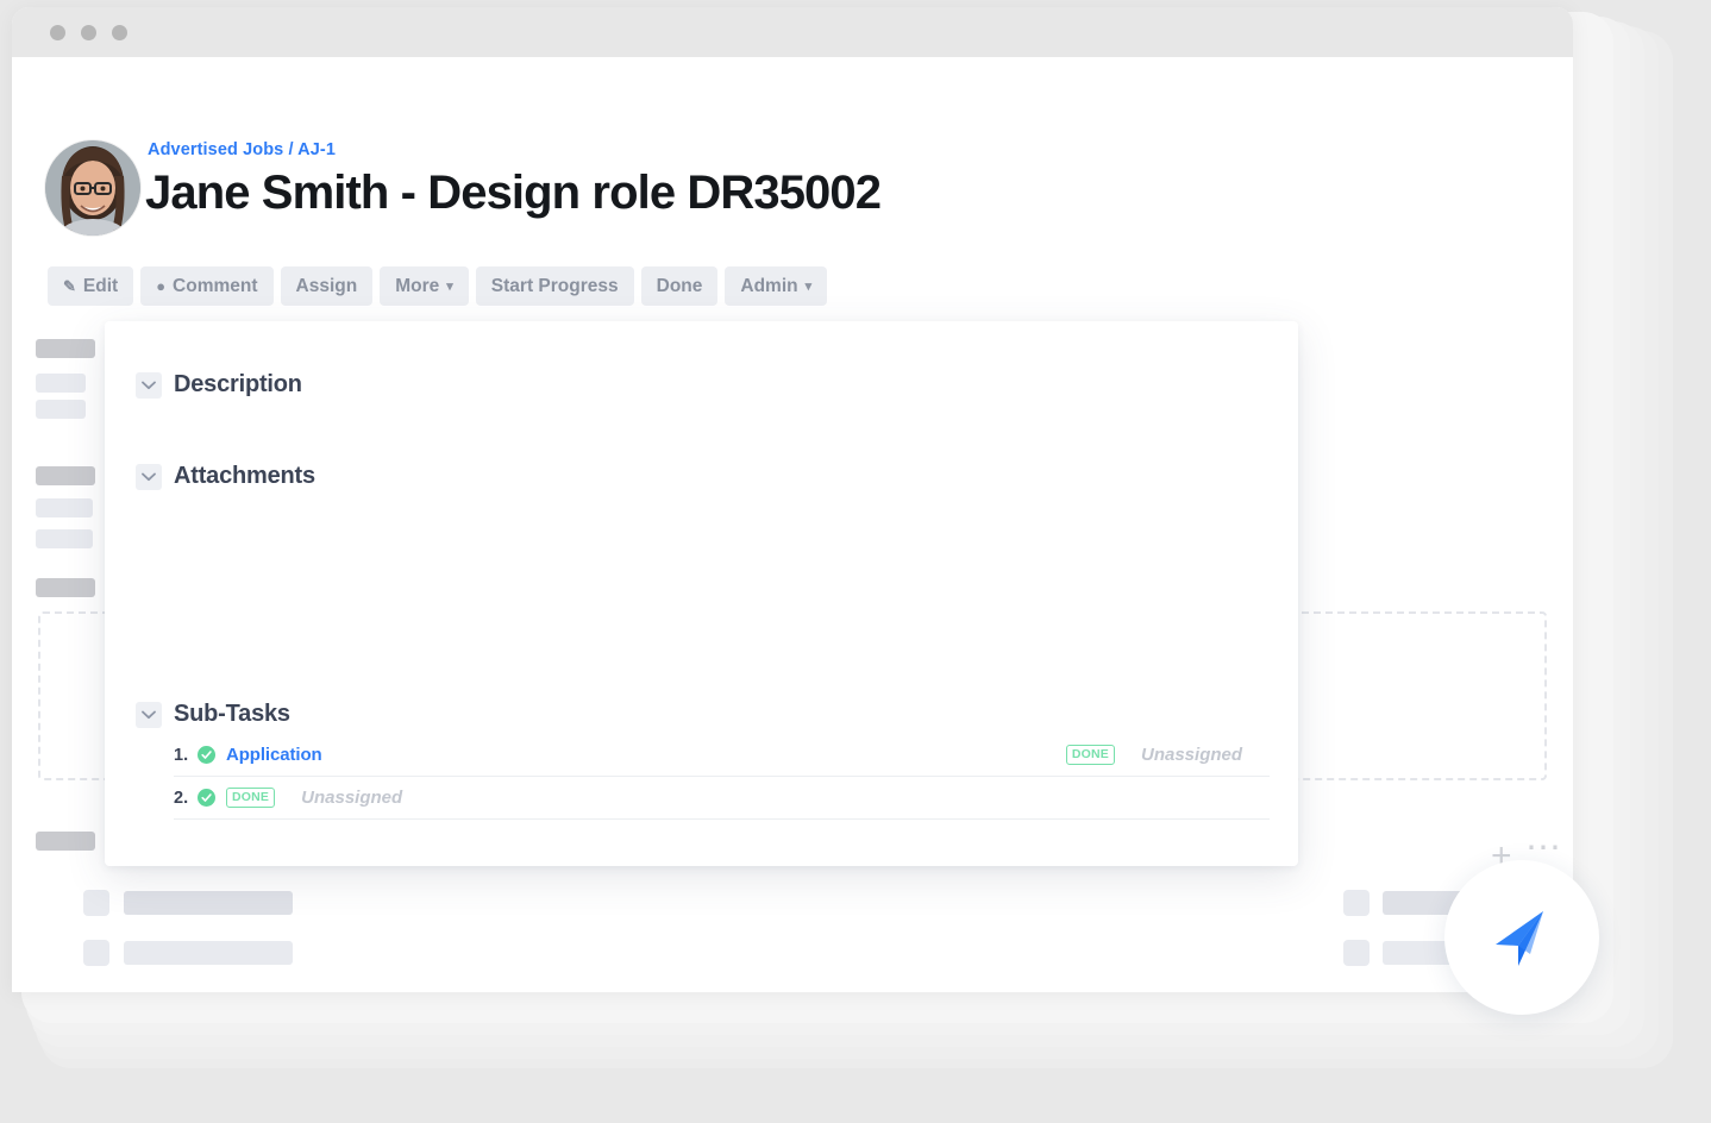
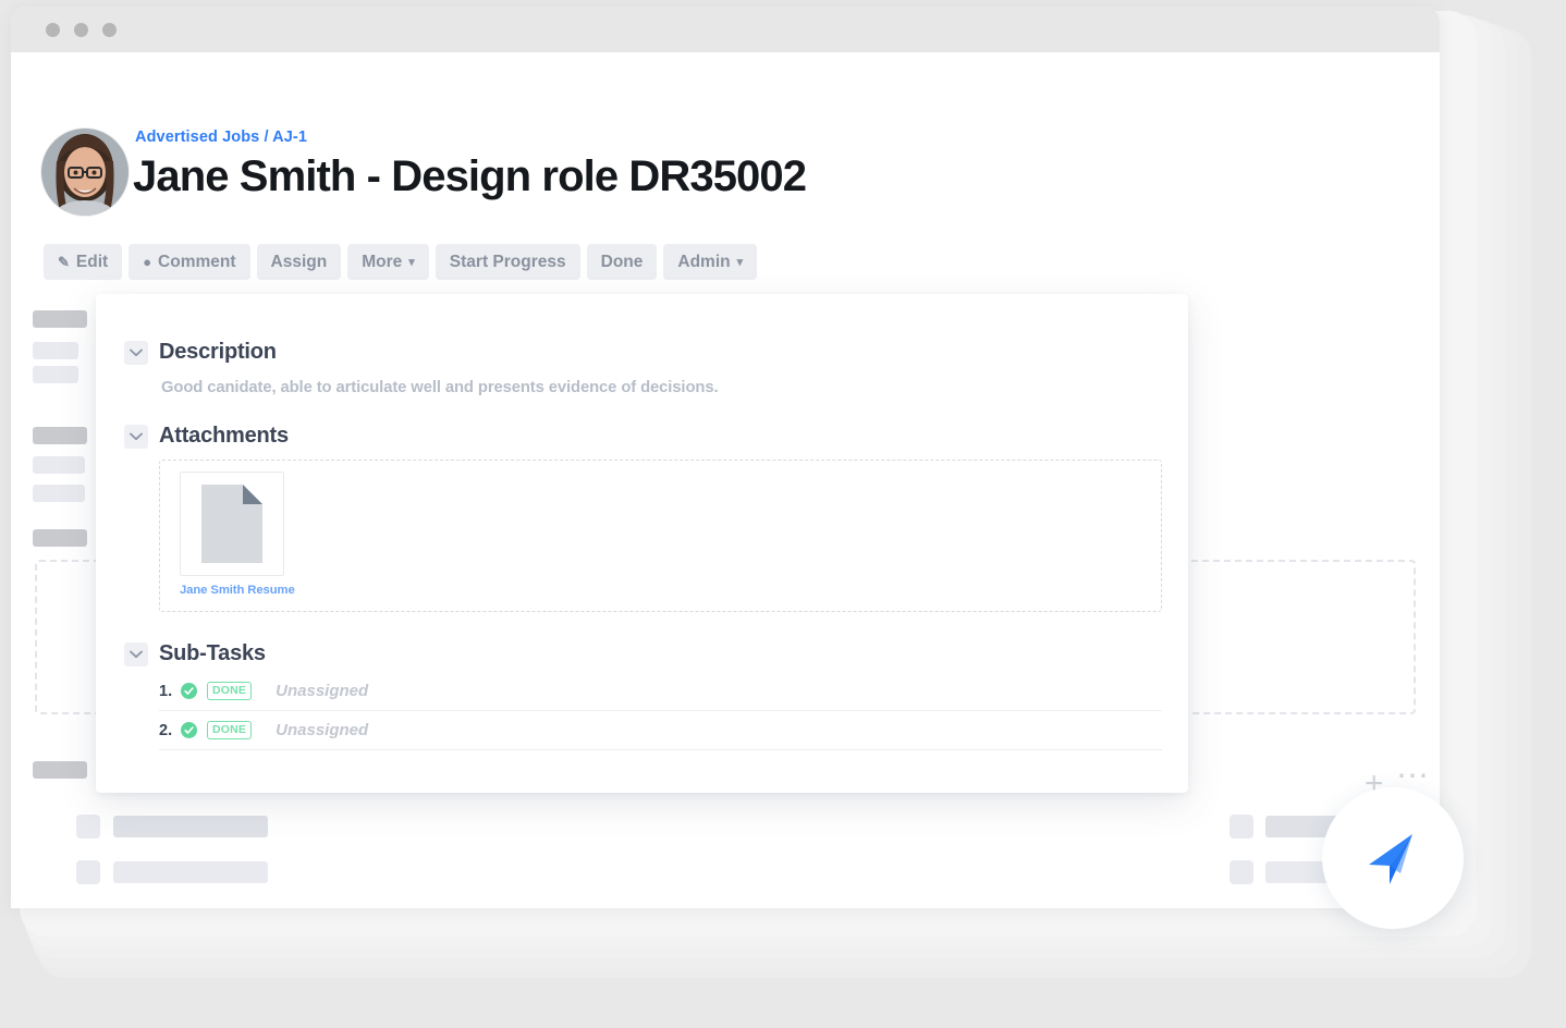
  +
  ⋯
  Advertised Jobs / AJ-1
  Jane Smith - Design role DR35002
  ✎
  Edit
  ●
  Comment
  Assign
  More
  ▾
  Start Progress
  Done
  Admin
  ▾
  Description
+ Good canidate, able to articulate well and presents evidence of decisions.
  Attachments
+ Jane Smith Resume
  Sub-Tasks
  1.
- Application
  DONE
  Unassigned
  2.
  DONE
  Unassigned
